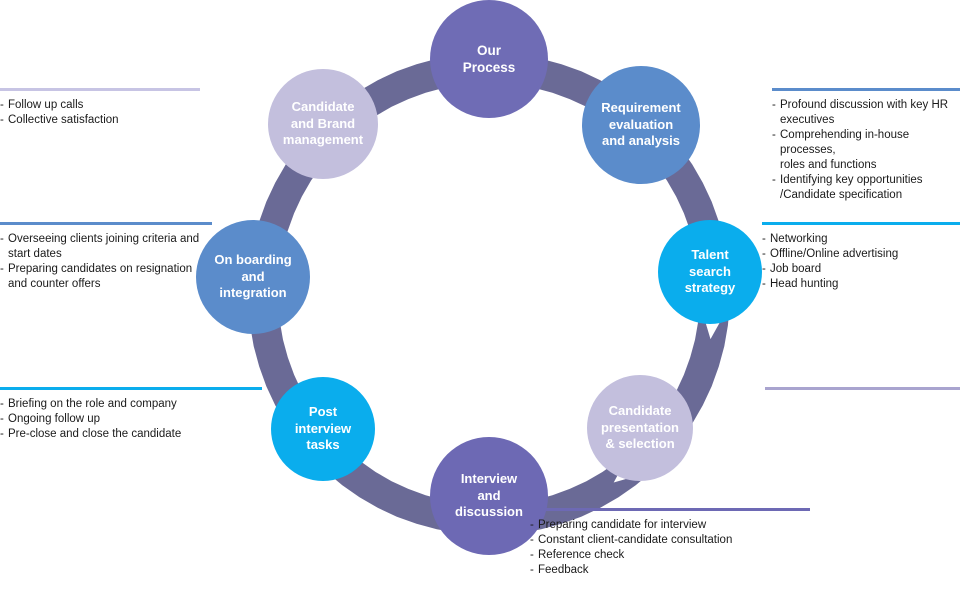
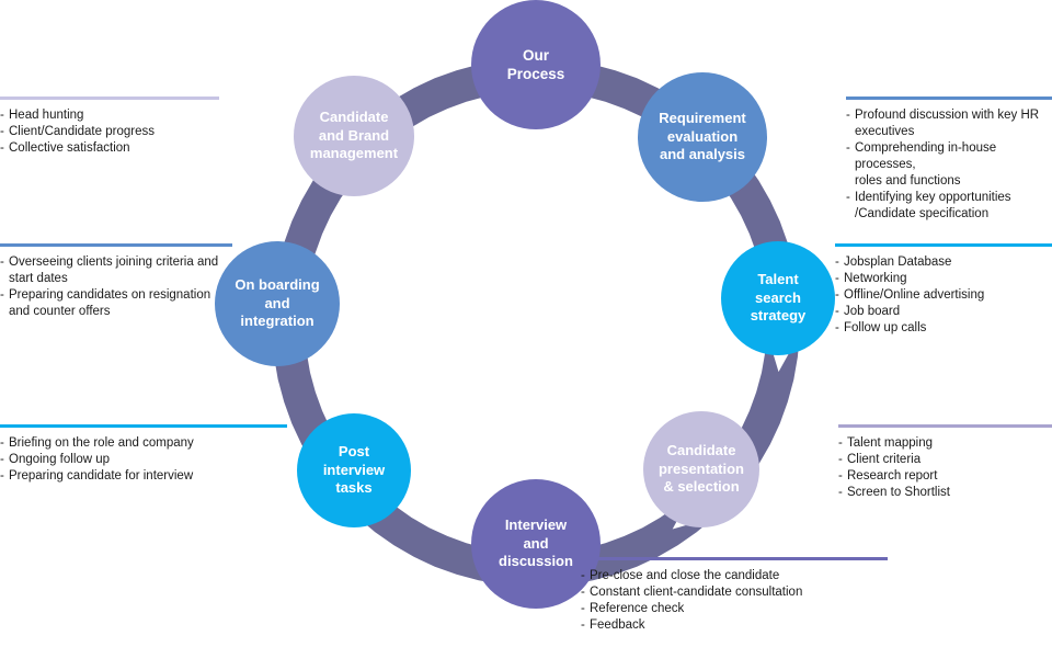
  Our
  Process
  Requirement
  evaluation
  and analysis
  Talent
  search
  strategy
  Candidate
  presentation
  & selection
  Interview
  and
  discussion
  Post
  interview
  tasks
  On boarding
  and
  integration
  Candidate
  and Brand
  management
- Follow up calls
+ Head hunting
+ Client/Candidate progress
  Collective satisfaction
  Profound discussion with key HR
  executives
  Comprehending in-house processes,
  roles and functions
  Identifying key opportunities
  /Candidate specification
  Overseeing clients joining criteria and
  start dates
  Preparing candidates on resignation
  and counter offers
+ Jobsplan Database
  Networking
  Offline/Online advertising
  Job board
- Head hunting
+ Follow up calls
  Briefing on the role and company
  Ongoing follow up
- Pre-close and close the candidate
+ Preparing candidate for interview
+ Talent mapping
+ Client criteria
+ Research report
+ Screen to Shortlist
- Preparing candidate for interview
+ Pre-close and close the candidate
  Constant client-candidate consultation
  Reference check
  Feedback
